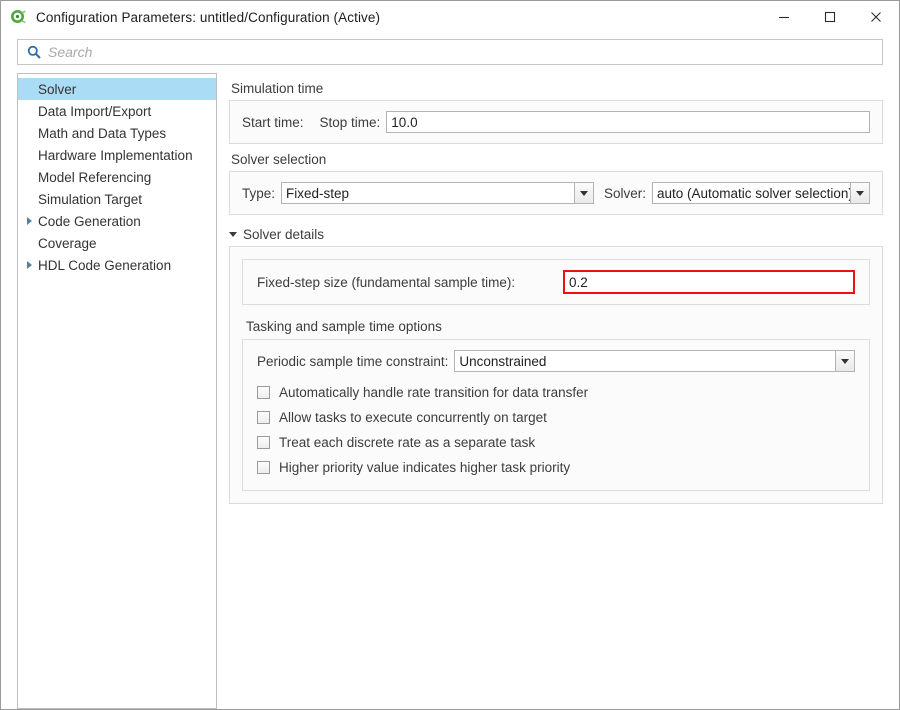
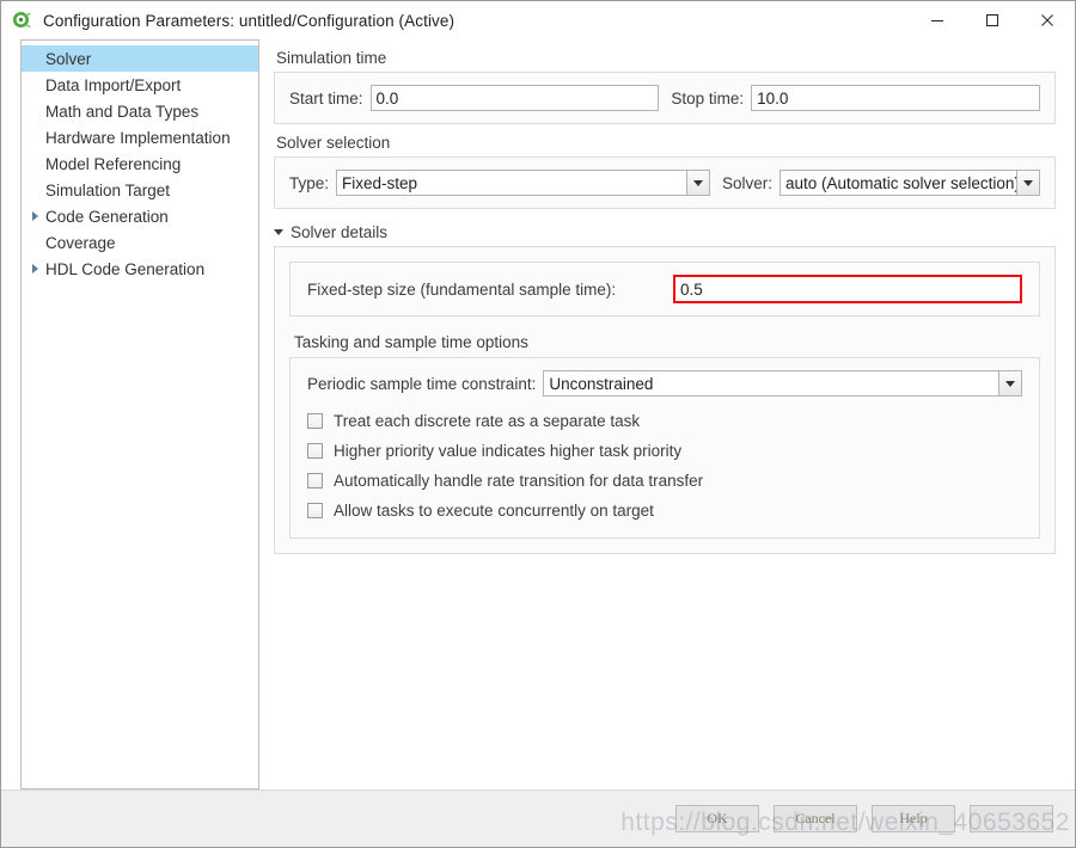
  Configuration Parameters: untitled/Configuration (Active)
- Search
  Solver
  Data Import/Export
  Math and Data Types
  Hardware Implementation
  Model Referencing
  Simulation Target
  Code Generation
  Coverage
  HDL Code Generation
  Simulation time
  Start time:
+ 0.0
  Stop time:
  10.0
  Solver selection
  Type:
  Fixed-step
  Solver:
  auto (Automatic solver selection
  Solver details
  Fixed-step size (fundamental sample time):
- 0.2
+ 0.5
  Tasking and sample time options
  Periodic sample time constraint:
  Unconstrained
- Automatically handle rate transition for data transfer
+ Treat each discrete rate as a separate task
- Allow tasks to execute concurrently on target
+ Higher priority value indicates higher task priority
- Treat each discrete rate as a separate task
+ Automatically handle rate transition for data transfer
- Higher priority value indicates higher task priority
+ Allow tasks to execute concurrently on target
+ OK
+ Cancel
+ Help
+ https://blog.csdn.net/weixin_40653652
